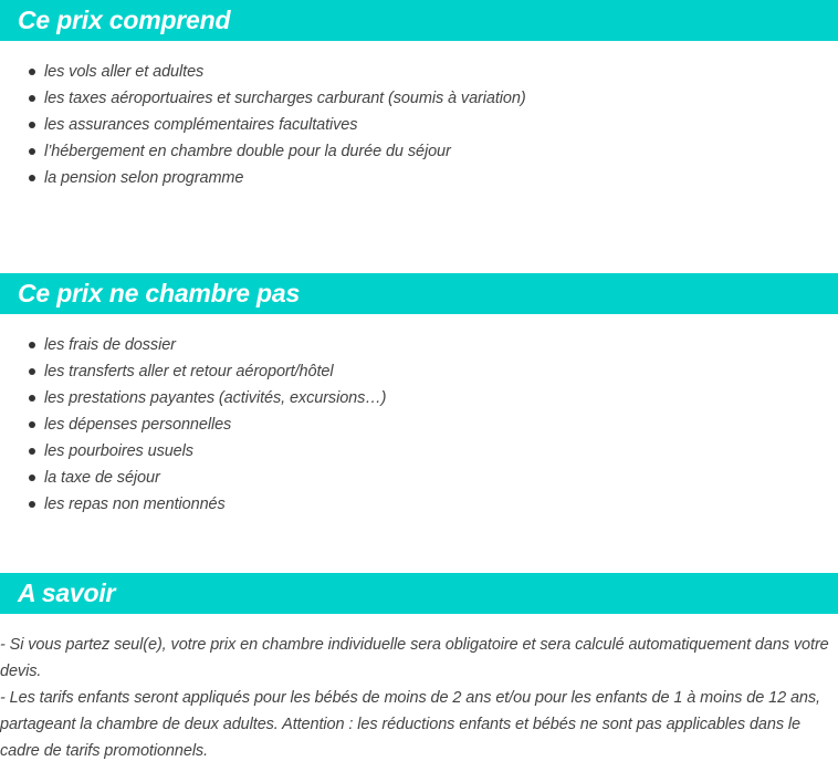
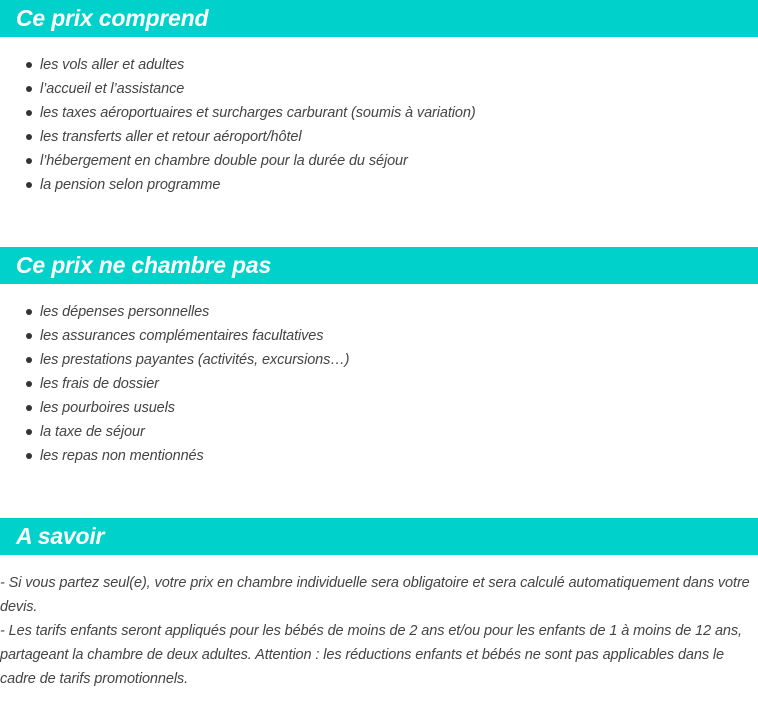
  Ce prix comprend
  les vols aller et adultes
+ l’accueil et l’assistance
  les taxes aéroportuaires et surcharges carburant (soumis à variation)
- les assurances complémentaires facultatives
+ les transferts aller et retour aéroport/hôtel
  l’hébergement en chambre double pour la durée du séjour
  la pension selon programme
  Ce prix ne chambre pas
- les frais de dossier
+ les dépenses personnelles
- les transferts aller et retour aéroport/hôtel
+ les assurances complémentaires facultatives
  les prestations payantes (activités, excursions…)
- les dépenses personnelles
+ les frais de dossier
  les pourboires usuels
  la taxe de séjour
  les repas non mentionnés
  A savoir
  - Si vous partez seul(e), votre prix en chambre individuelle sera obligatoire et sera calculé automatiquement dans votre devis.
  - Les tarifs enfants seront appliqués pour les bébés de moins de 2 ans et/ou pour les enfants de 1 à moins de 12 ans, partageant la chambre de deux adultes. Attention : les réductions enfants et bébés ne sont pas applicables dans le cadre de tarifs promotionnels.
